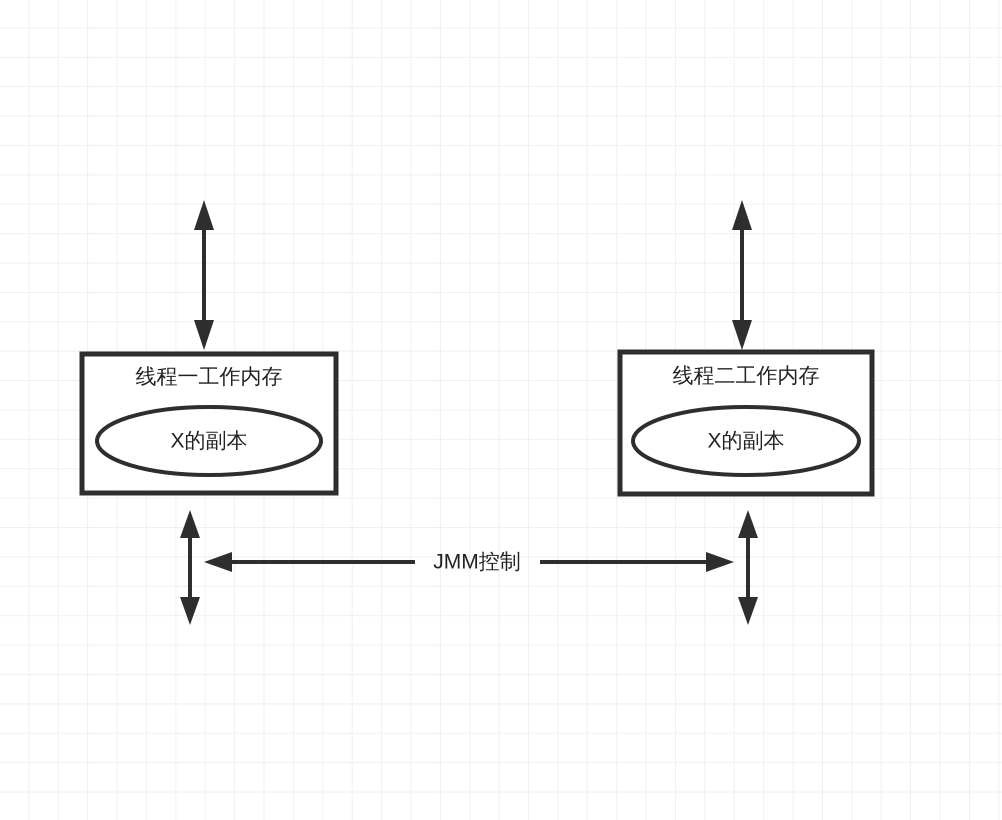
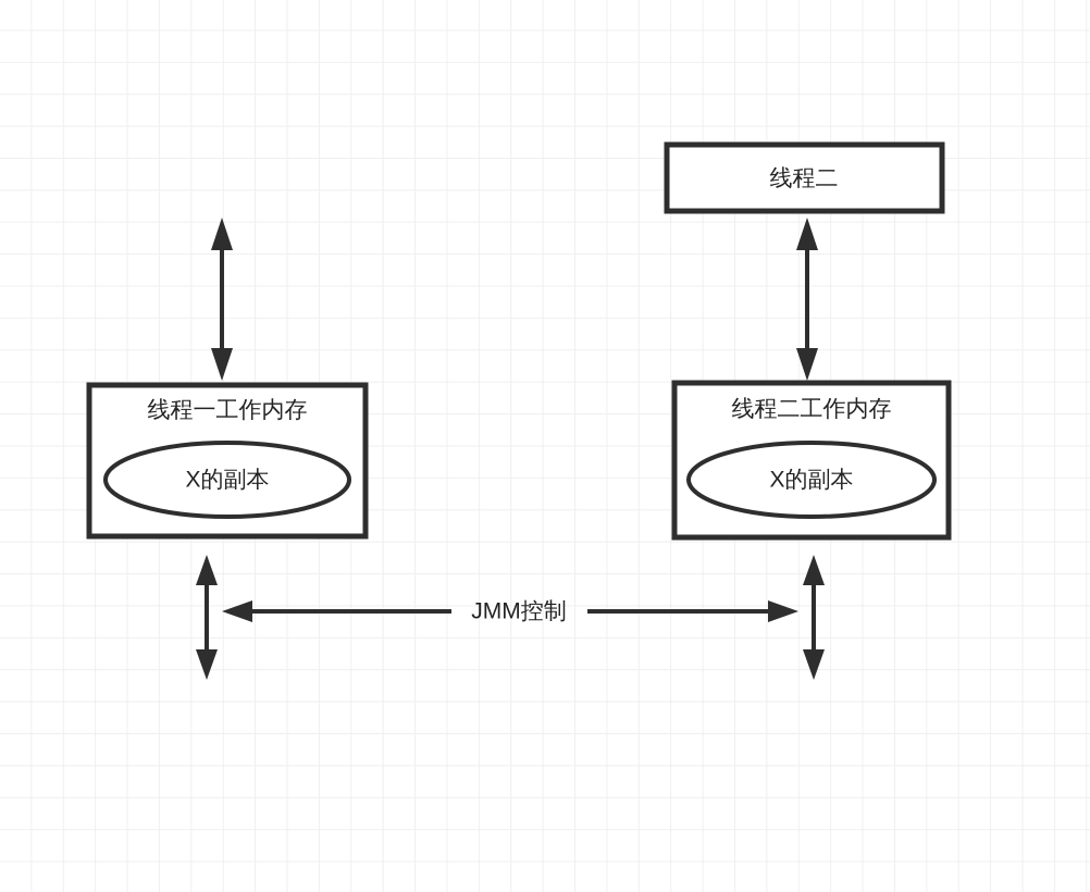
+ 线程二
  线程一工作内存
  X的副本
  线程二工作内存
  X的副本
  JMM控制
